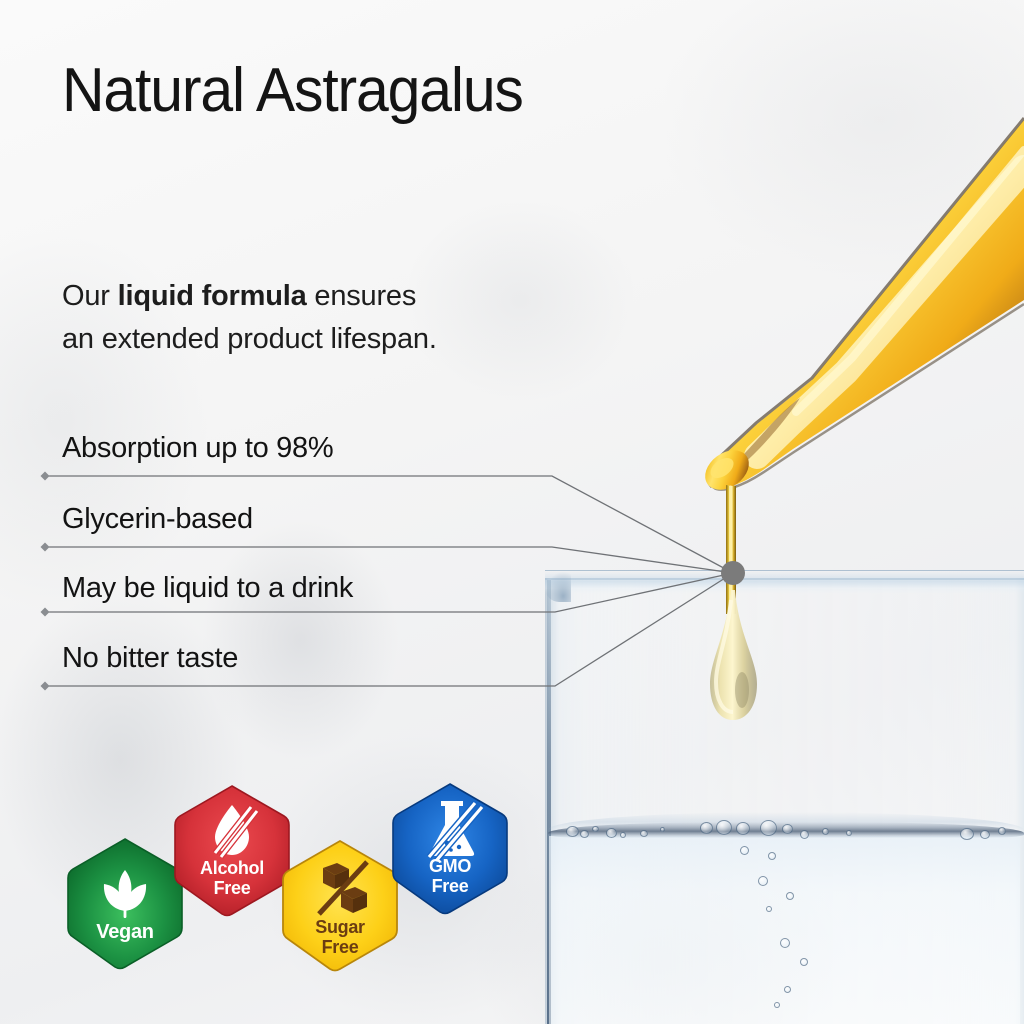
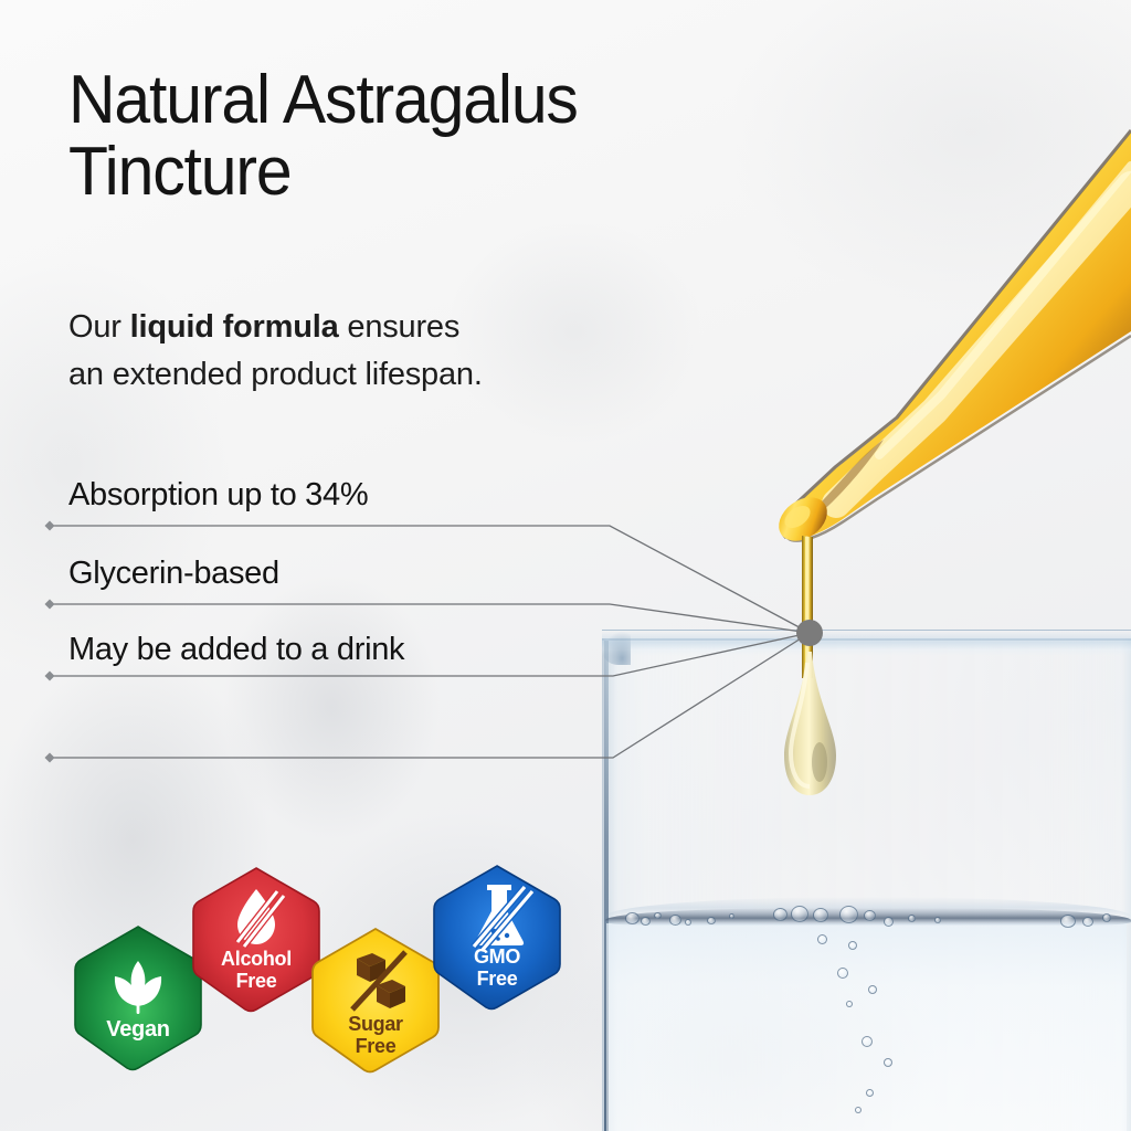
  Natural Astragalus
+ Tincture
  Our liquid formula ensures
  an extended product lifespan.
- Absorption up to 98%
+ Absorption up to 34%
  Glycerin-based
- May be liquid to a drink
+ May be added to a drink
- No bitter taste
  Vegan
  Alcohol
  Free
  Sugar
  Free
  GMO
  Free
